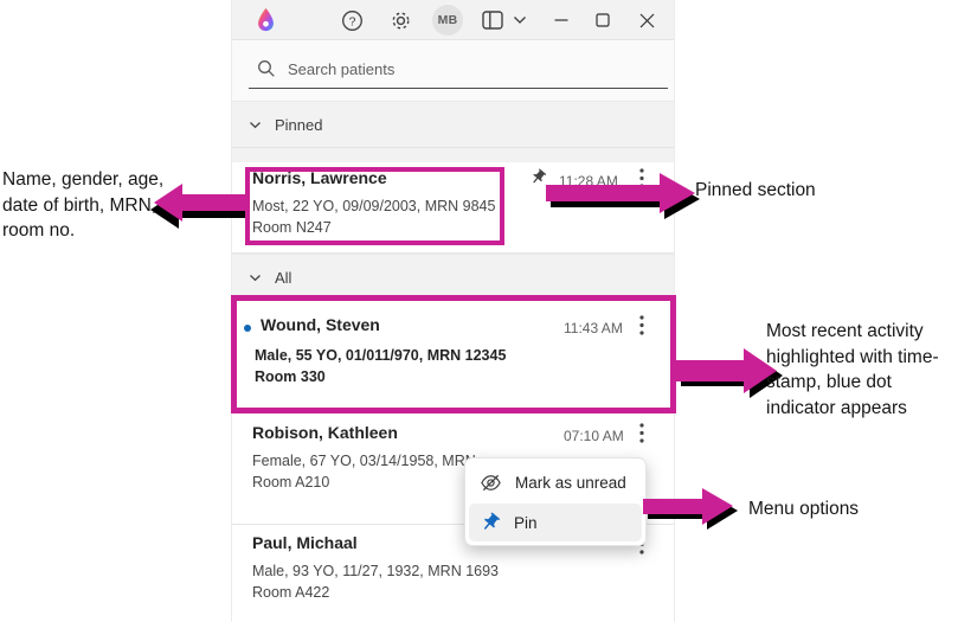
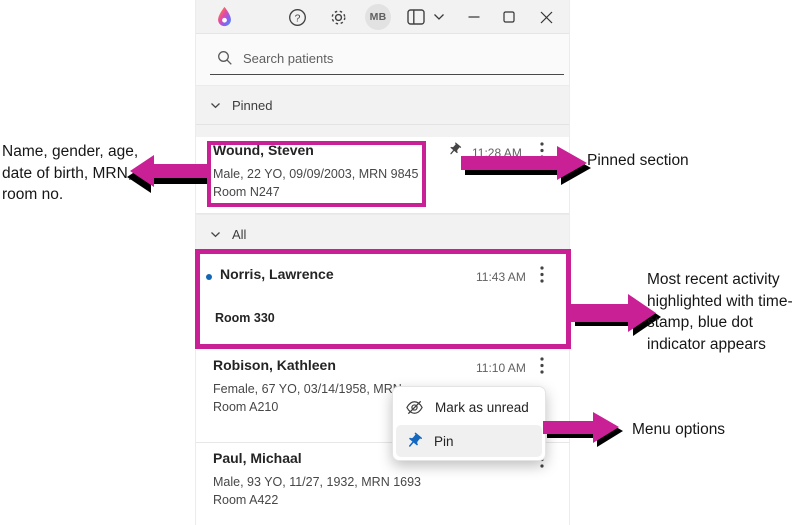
  ?
  MB
  Search patients
  Pinned
- Norris, Lawrence
+ Wound, Steven
  11:28 AM
- Most, 22 YO, 09/09/2003, MRN 9845
+ Male, 22 YO, 09/09/2003, MRN 9845
  Room N247
  All
- Wound, Steven
+ Norris, Lawrence
  11:43 AM
- Male, 55 YO, 01/011/970, MRN 12345
  Room 330
  Robison, Kathleen
- 07:10 AM
+ 11:10 AM
  Female, 67 YO, 03/14/1958, MR
  Room A210
  Paul, Michaal
  Male, 93 YO, 11/27, 1932, MRN 1693
  Room A422
  Mark as unread
  Pin
  Name, gender, age,
  date of birth, MRN,
  room no.
  Pinned section
  Most recent activity
  highlighted with time-
  stamp, blue dot
  indicator appears
  Menu options
